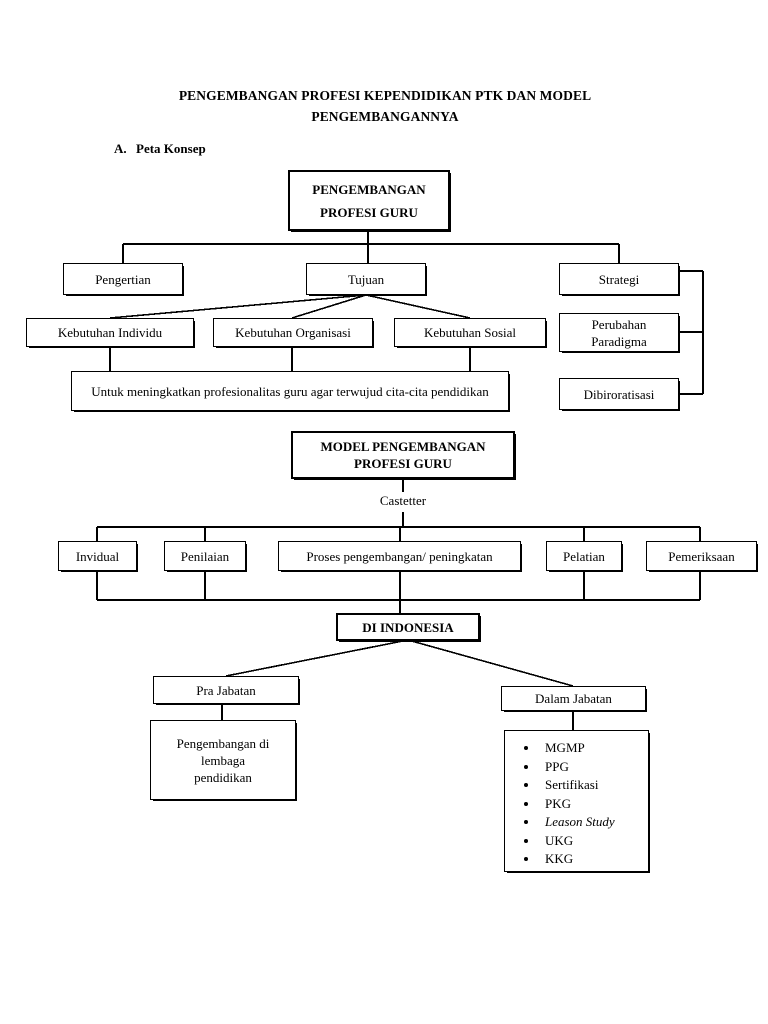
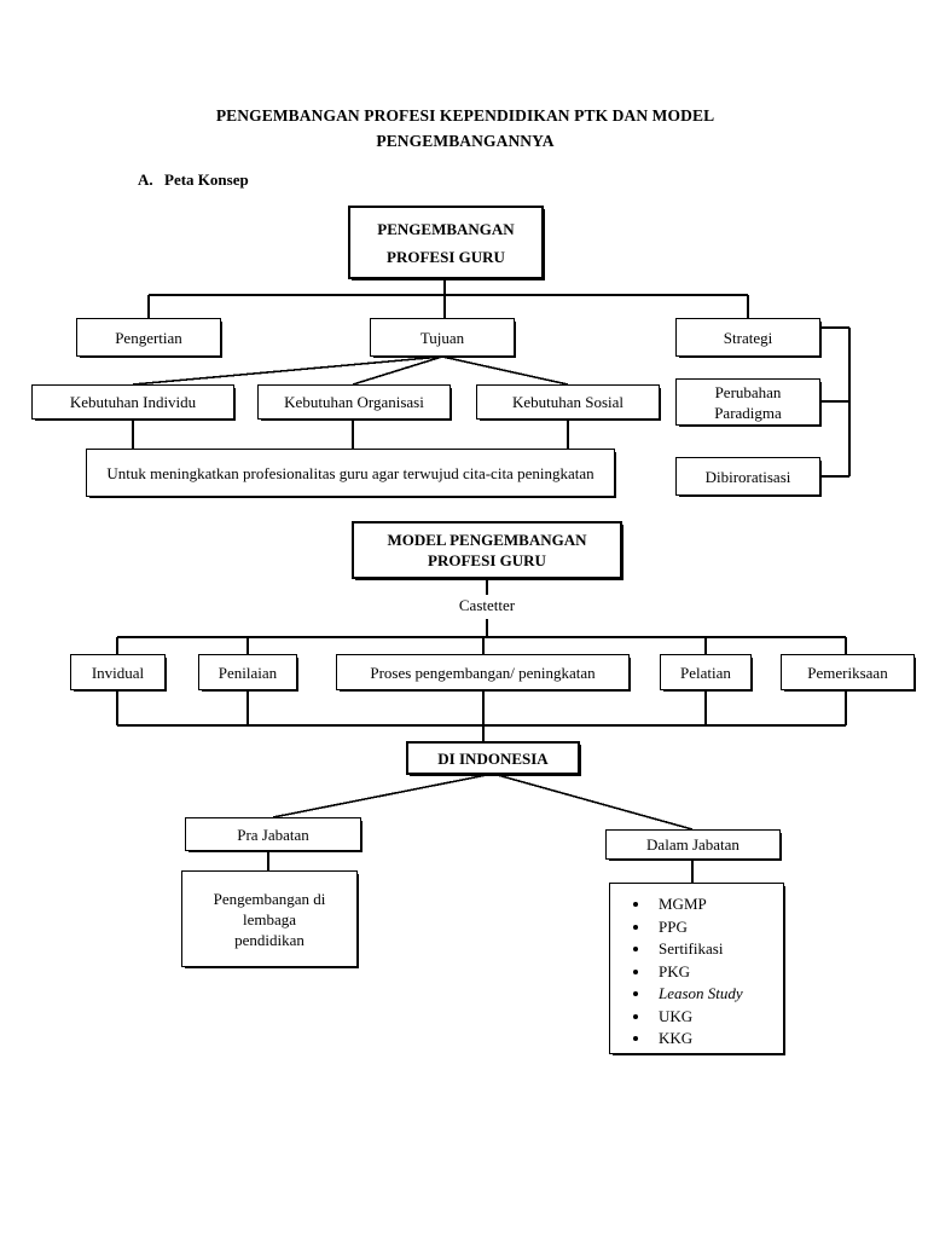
  PENGEMBANGAN PROFESI KEPENDIDIKAN PTK DAN MODEL
  PENGEMBANGANNYA
  A. Peta Konsep
  PENGEMBANGAN
  PROFESI GURU
  Pengertian
  Tujuan
  Strategi
  Kebutuhan Individu
  Kebutuhan Organisasi
  Kebutuhan Sosial
- Untuk meningkatkan profesionalitas guru agar terwujud cita-cita pendidikan
+ Untuk meningkatkan profesionalitas guru agar terwujud cita-cita peningkatan
  Perubahan
  Paradigma
  Dibiroratisasi
  MODEL PENGEMBANGAN
  PROFESI GURU
  Castetter
  Invidual
  Penilaian
  Proses pengembangan/ peningkatan
  Pelatian
  Pemeriksaan
  DI INDONESIA
  Pra Jabatan
  Pengembangan di
  lembaga
  pendidikan
  Dalam Jabatan
  MGMP
  PPG
  Sertifikasi
  PKG
  Leason Study
  UKG
  KKG
